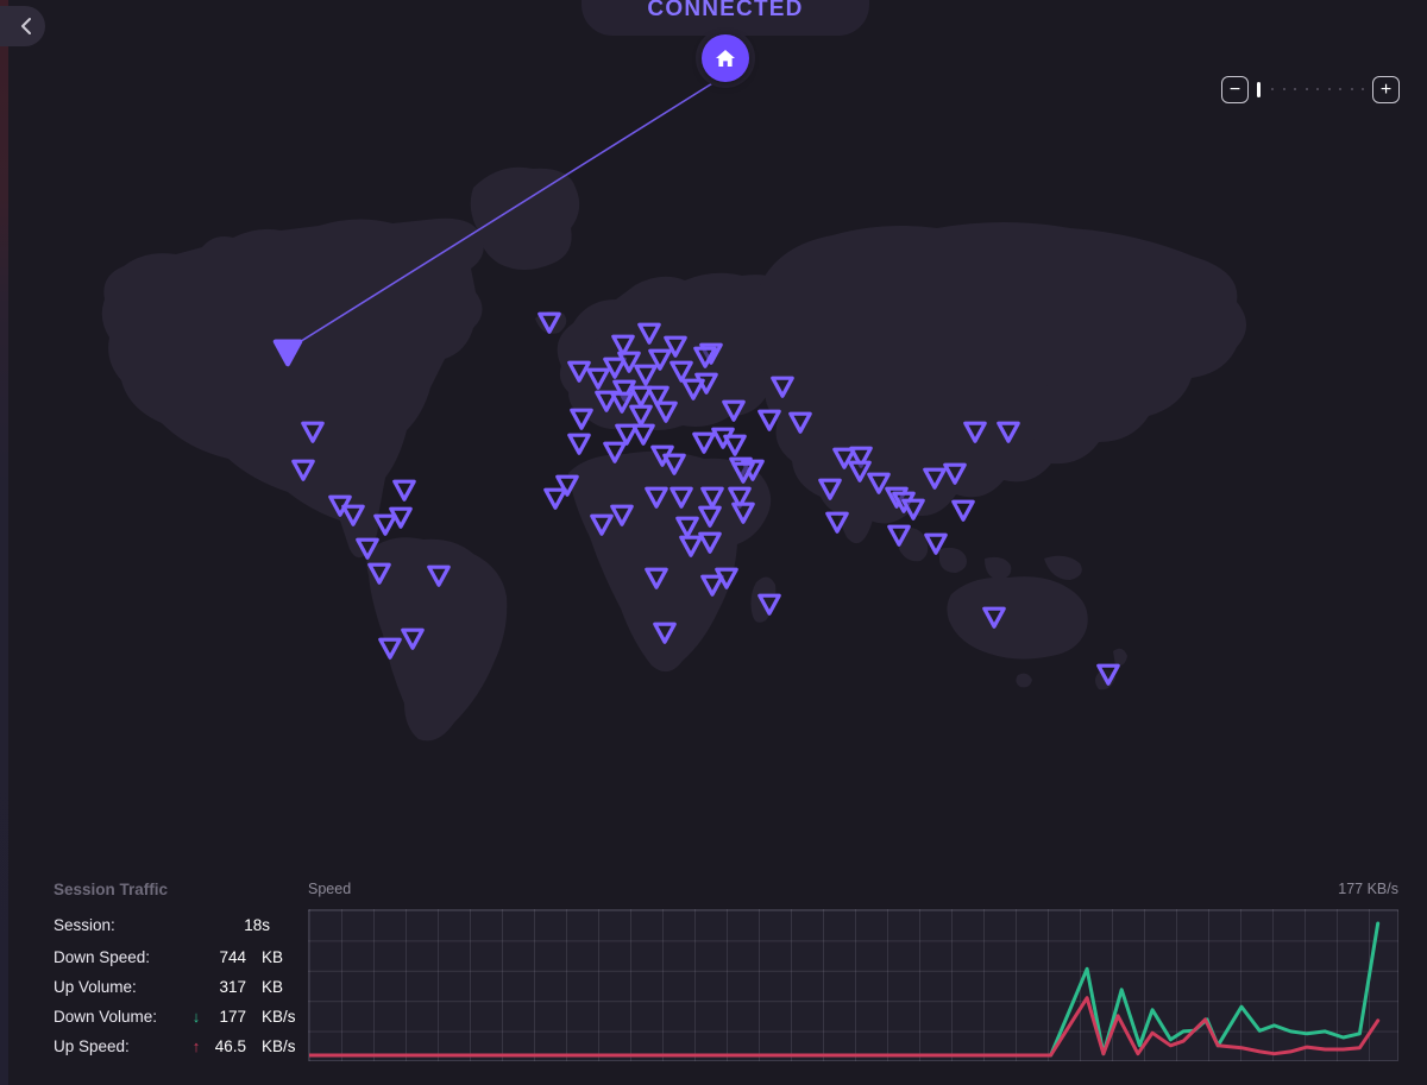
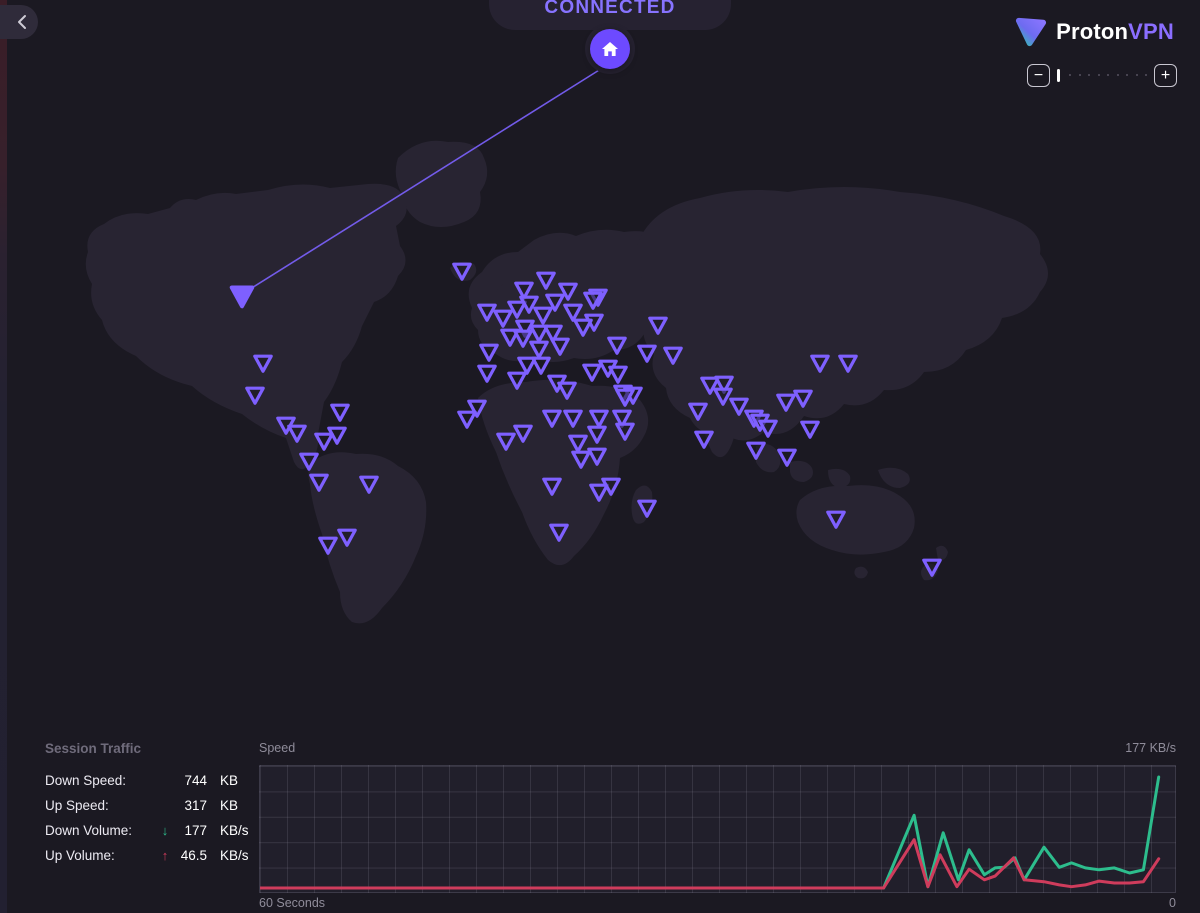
  CONNECTED
+ ProtonVPN
  −
  +
  Session Traffic
- Session:
- 18s
  Down Speed:
  744
  KB
- Up Volume:
+ Up Speed:
  317
  KB
  Down Volume:
  ↓
  177
  KB/s
- Up Speed:
+ Up Volume:
  ↑
  46.5
  KB/s
  Speed
  177 KB/s
+ 60 Seconds
+ 0
